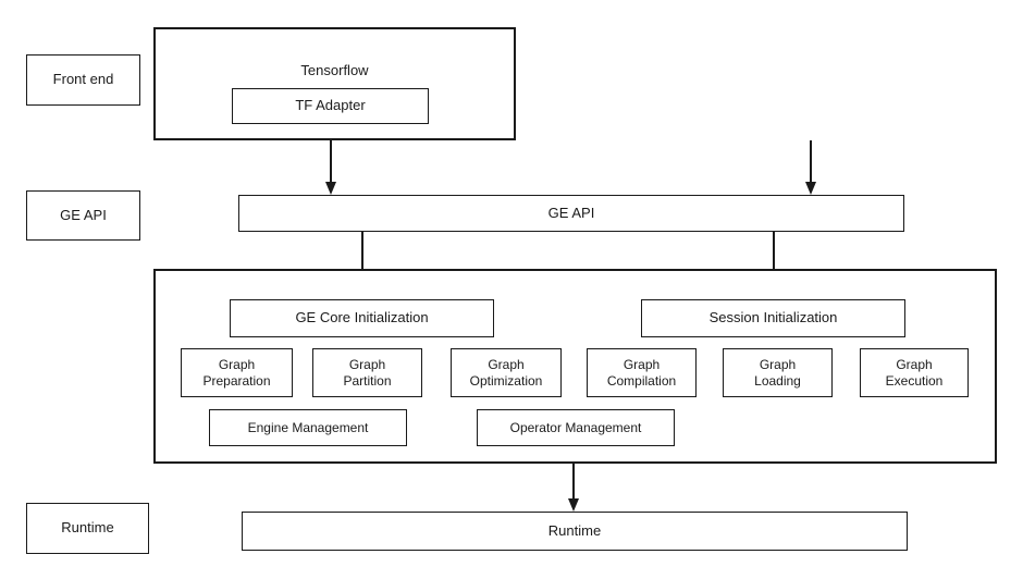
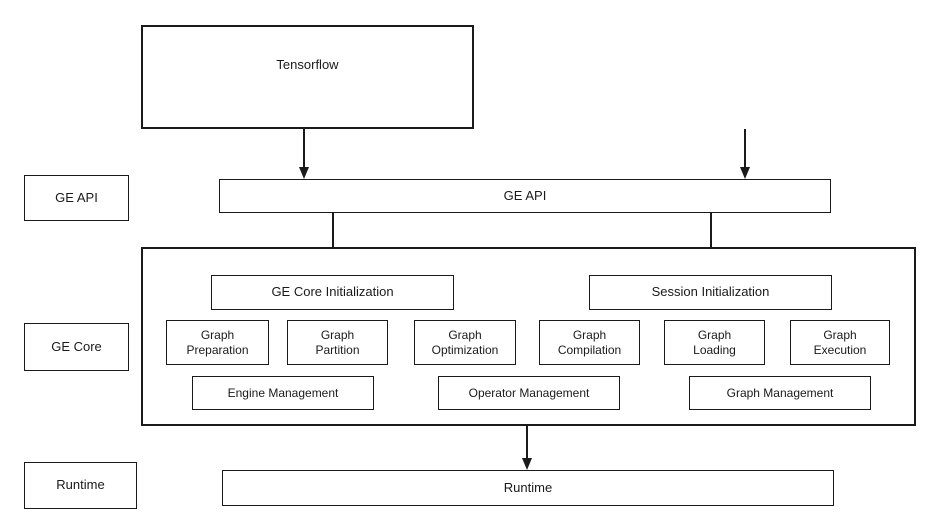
- Front end
  GE API
+ GE Core
  Runtime
  Tensorflow
- TF Adapter
  GE API
  GE Core Initialization
  Session Initialization
  Graph
  Preparation
  Graph
  Partition
  Graph
  Optimization
  Graph
  Compilation
  Graph
  Loading
  Graph
  Execution
  Engine Management
  Operator Management
+ Graph Management
  Runtime
